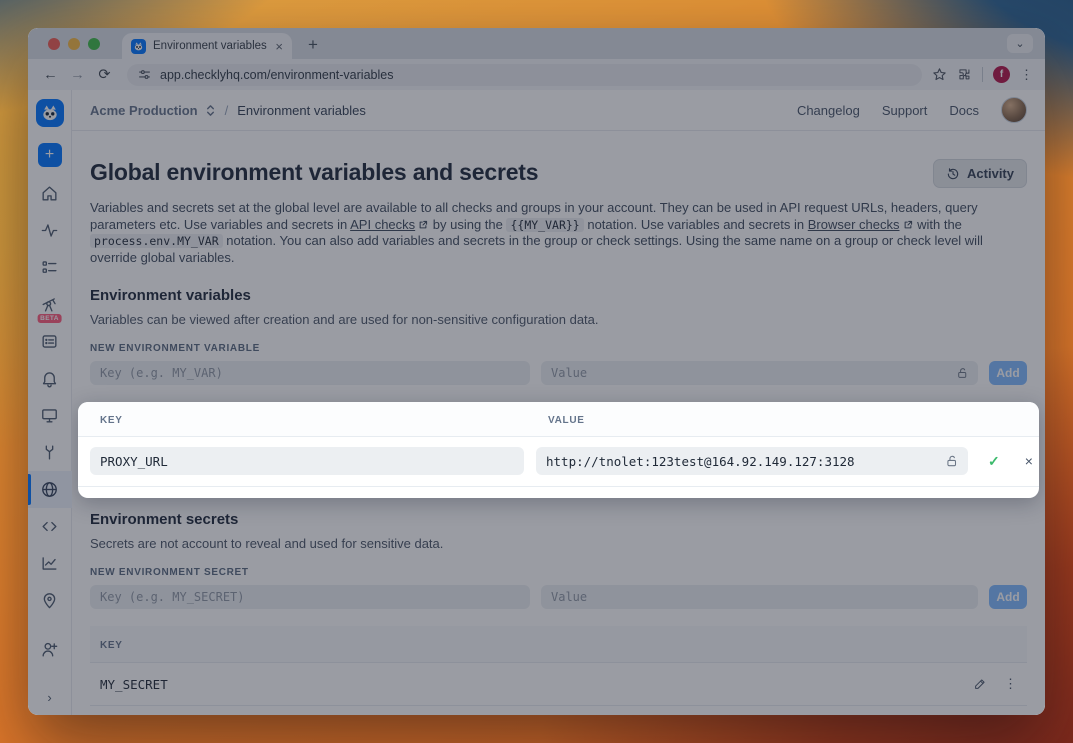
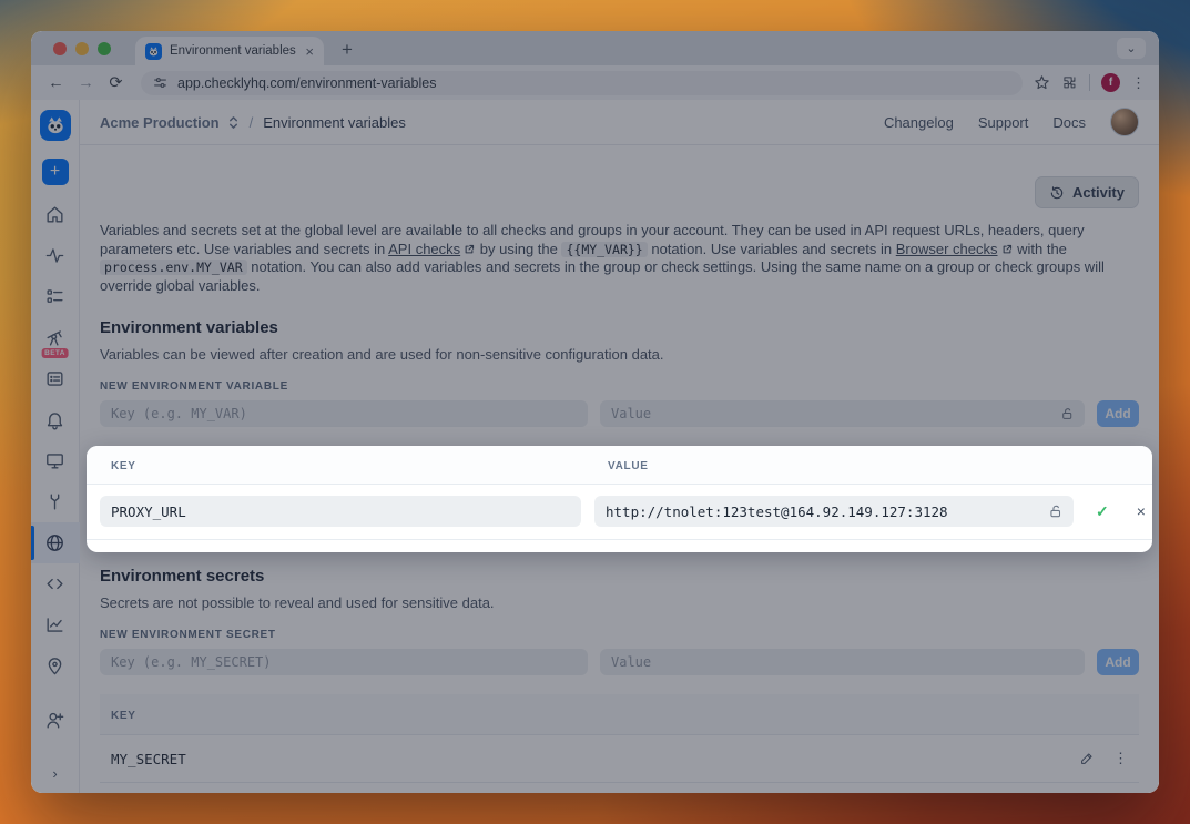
  Environment variables
  ×
  +
  ⌄
  ←
  →
  ⟳
  app.checklyhq.com/environment-variables
  f
  ⋮
  +
  ›
  Acme Production
  /
  Environment variables
  Changelog
  Support
  Docs
- Global environment variables and secrets
  Activity
- Variables and secrets set at the global level are available to all checks and groups in your account. They can be used in API request URLs, headers, query parameters etc. Use variables and secrets in API checks by using the {{MY_VAR}} notation. Use variables and secrets in Browser checks with the process.env.MY_VAR notation. You can also add variables and secrets in the group or check settings. Using the same name on a group or check level will override global variables.
+ Variables and secrets set at the global level are available to all checks and groups in your account. They can be used in API request URLs, headers, query parameters etc. Use variables and secrets in API checks by using the {{MY_VAR}} notation. Use variables and secrets in Browser checks with the process.env.MY_VAR notation. You can also add variables and secrets in the group or check settings. Using the same name on a group or check groups will override global variables.
  Environment variables
  Variables can be viewed after creation and are used for non-sensitive configuration data.
  NEW ENVIRONMENT VARIABLE
  Key (e.g. MY_VAR)
  Value
  Add
  KEY
  VALUE
  PROXY_URL
  http://tnolet:123test@164.92.149.127:3128
  ✓
  ×
  Environment secrets
- Secrets are not account to reveal and used for sensitive data.
+ Secrets are not possible to reveal and used for sensitive data.
  NEW ENVIRONMENT SECRET
  Key (e.g. MY_SECRET)
  Value
  Add
  KEY
  MY_SECRET
  ⋮
